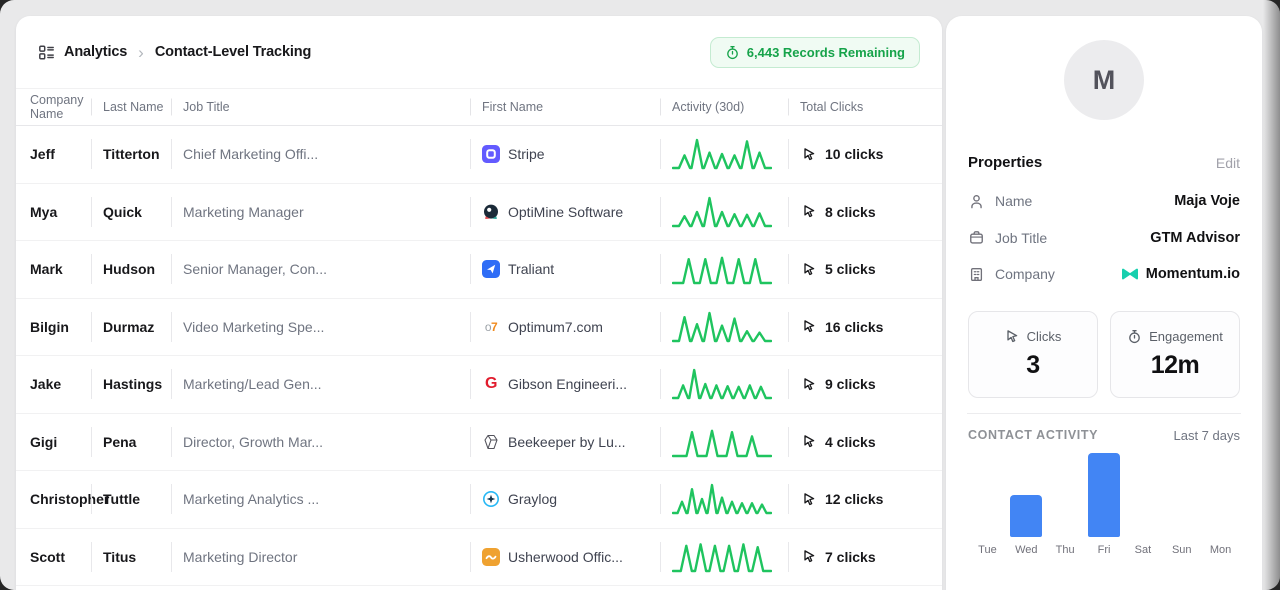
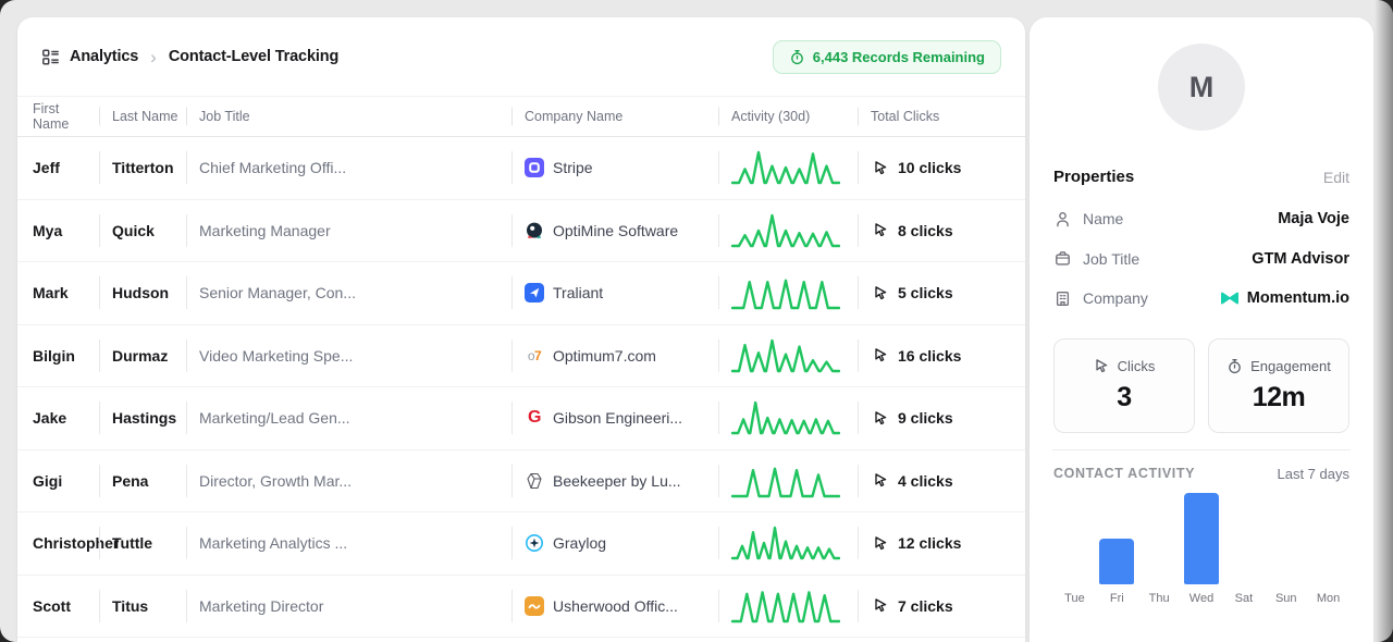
  Analytics
  ›
  Contact-Level Tracking
  6,443 Records Remaining
- Company Name
+ First Name
  Last Name
  Job Title
- First Name
+ Company Name
  Activity (30d)
  Total Clicks
  Jeff
  Titterton
  Chief Marketing Offi...
  Stripe
  10 clicks
  Mya
  Quick
  Marketing Manager
  OptiMine Software
  8 clicks
  Mark
  Hudson
  Senior Manager, Con...
  Traliant
  5 clicks
  Bilgin
  Durmaz
  Video Marketing Spe...
  o7
  Optimum7.com
  16 clicks
  Jake
  Hastings
  Marketing/Lead Gen...
  G
  Gibson Engineeri...
  9 clicks
  Gigi
  Pena
  Director, Growth Mar...
  Beekeeper by Lu...
  4 clicks
  Christop
  Tuttle
  Marketing Analytics ...
  Graylog
  12 clicks
  Scott
  Titus
  Marketing Director
  Usherwood Offic...
  7 clicks
  M
  Properties
  Edit
  Name
  Maja Voje
  Job Title
  GTM Advisor
  Company
  Momentum.io
  Clicks
  3
  Engagement
  12m
  CONTACT ACTIVITY
  Last 7 days
  Tue
- Wed
+ Fri
  Thu
- Fri
+ Wed
  Sat
  Sun
  Mon
